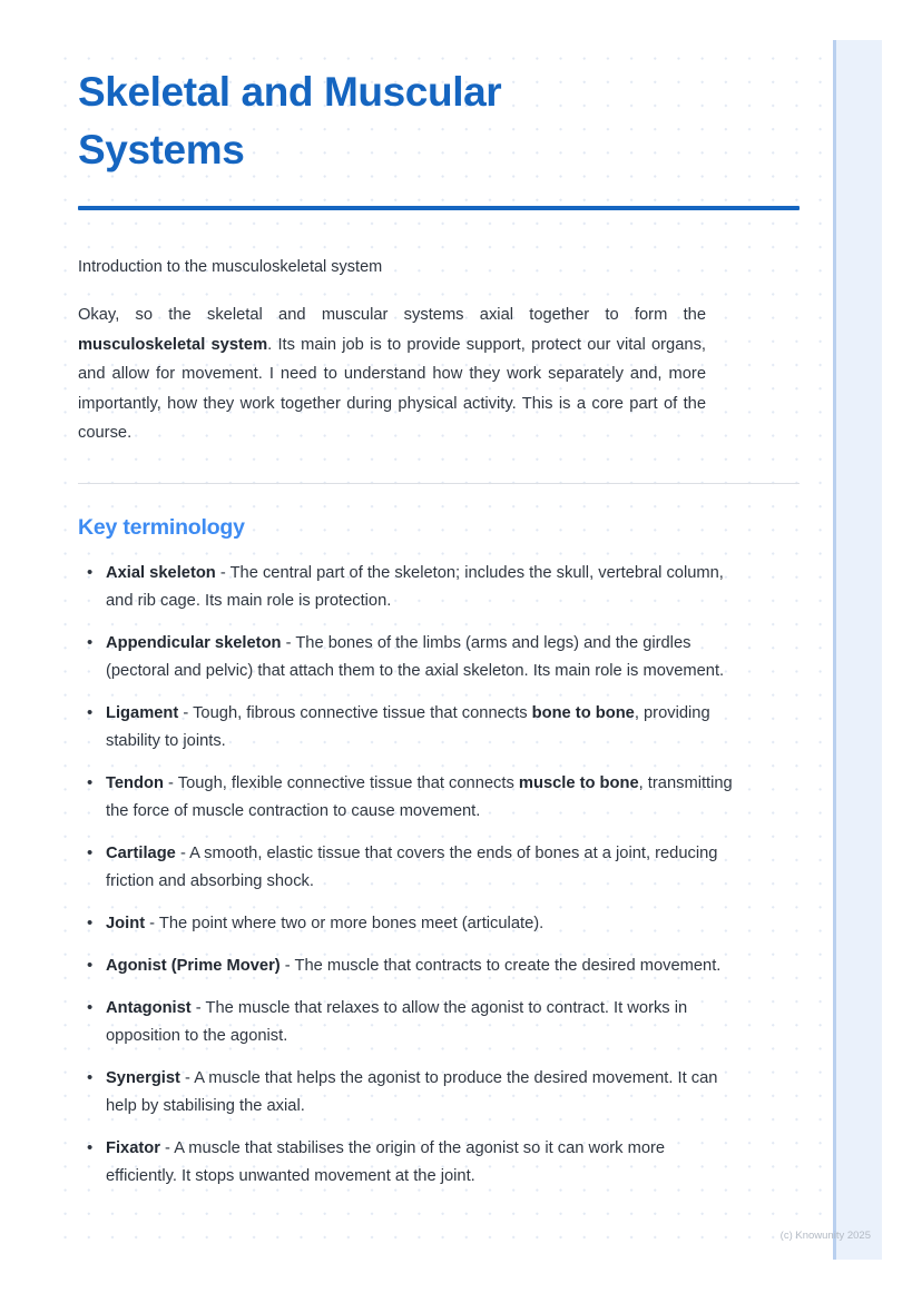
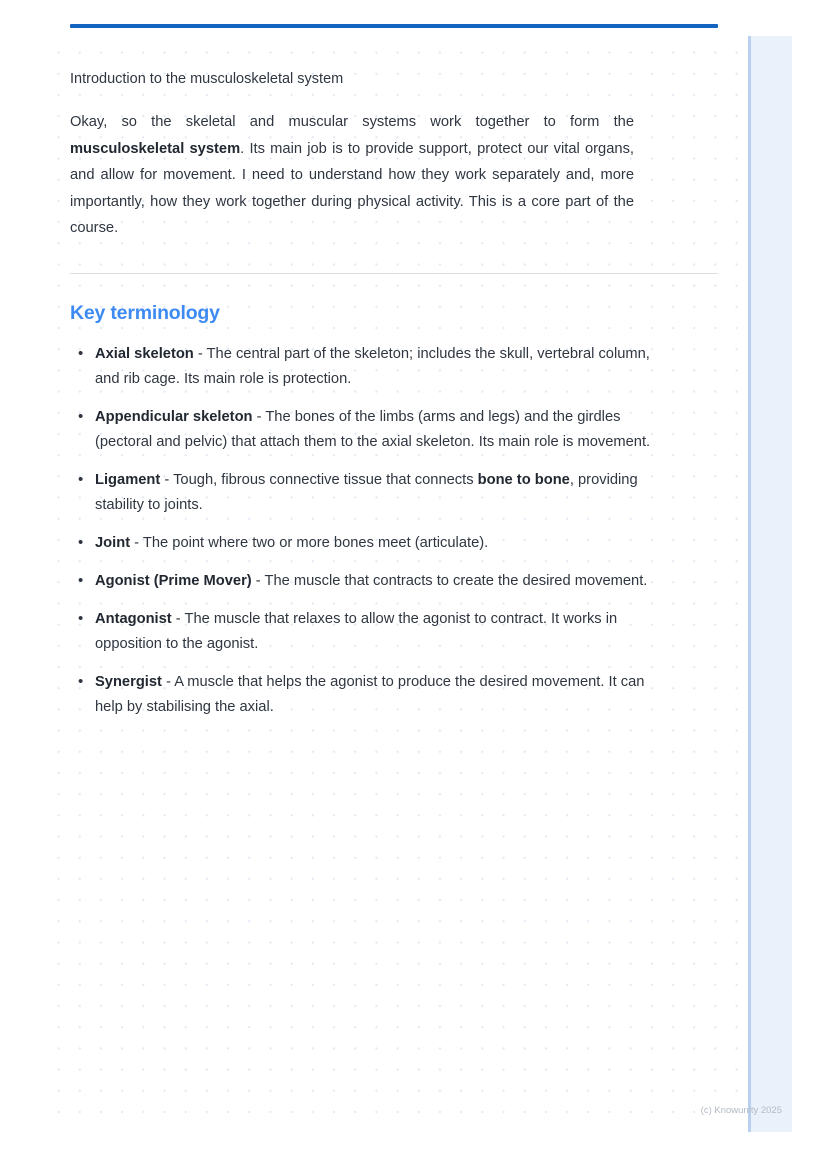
- Skeletal and Muscular Systems
  Introduction to the musculoskeletal system
- Okay, so the skeletal and muscular systems axial together to form the musculoskeletal system. Its main job is to provide support, protect our vital organs, and allow for movement. I need to understand how they work separately and, more importantly, how they work together during physical activity. This is a core part of the course.
+ Okay, so the skeletal and muscular systems work together to form the musculoskeletal system. Its main job is to provide support, protect our vital organs, and allow for movement. I need to understand how they work separately and, more importantly, how they work together during physical activity. This is a core part of the course.
  Key terminology
  Axial skeleton - The central part of the skeleton; includes the skull, vertebral column, and rib cage. Its main role is protection.
  Appendicular skeleton - The bones of the limbs (arms and legs) and the girdles (pectoral and pelvic) that attach them to the axial skeleton. Its main role is movement.
  Ligament - Tough, fibrous connective tissue that connects bone to bone, providing stability to joints.
- Tendon - Tough, flexible connective tissue that connects muscle to bone, transmitting the force of muscle contraction to cause movement.
- Cartilage - A smooth, elastic tissue that covers the ends of bones at a joint, reducing friction and absorbing shock.
  Joint - The point where two or more bones meet (articulate).
  Agonist (Prime Mover) - The muscle that contracts to create the desired movement.
  Antagonist - The muscle that relaxes to allow the agonist to contract. It works in opposition to the agonist.
  Synergist - A muscle that helps the agonist to produce the desired movement. It can help by stabilising the axial.
- Fixator - A muscle that stabilises the origin of the agonist so it can work more efficiently. It stops unwanted movement at the joint.
  (c) Knowunity 2025
